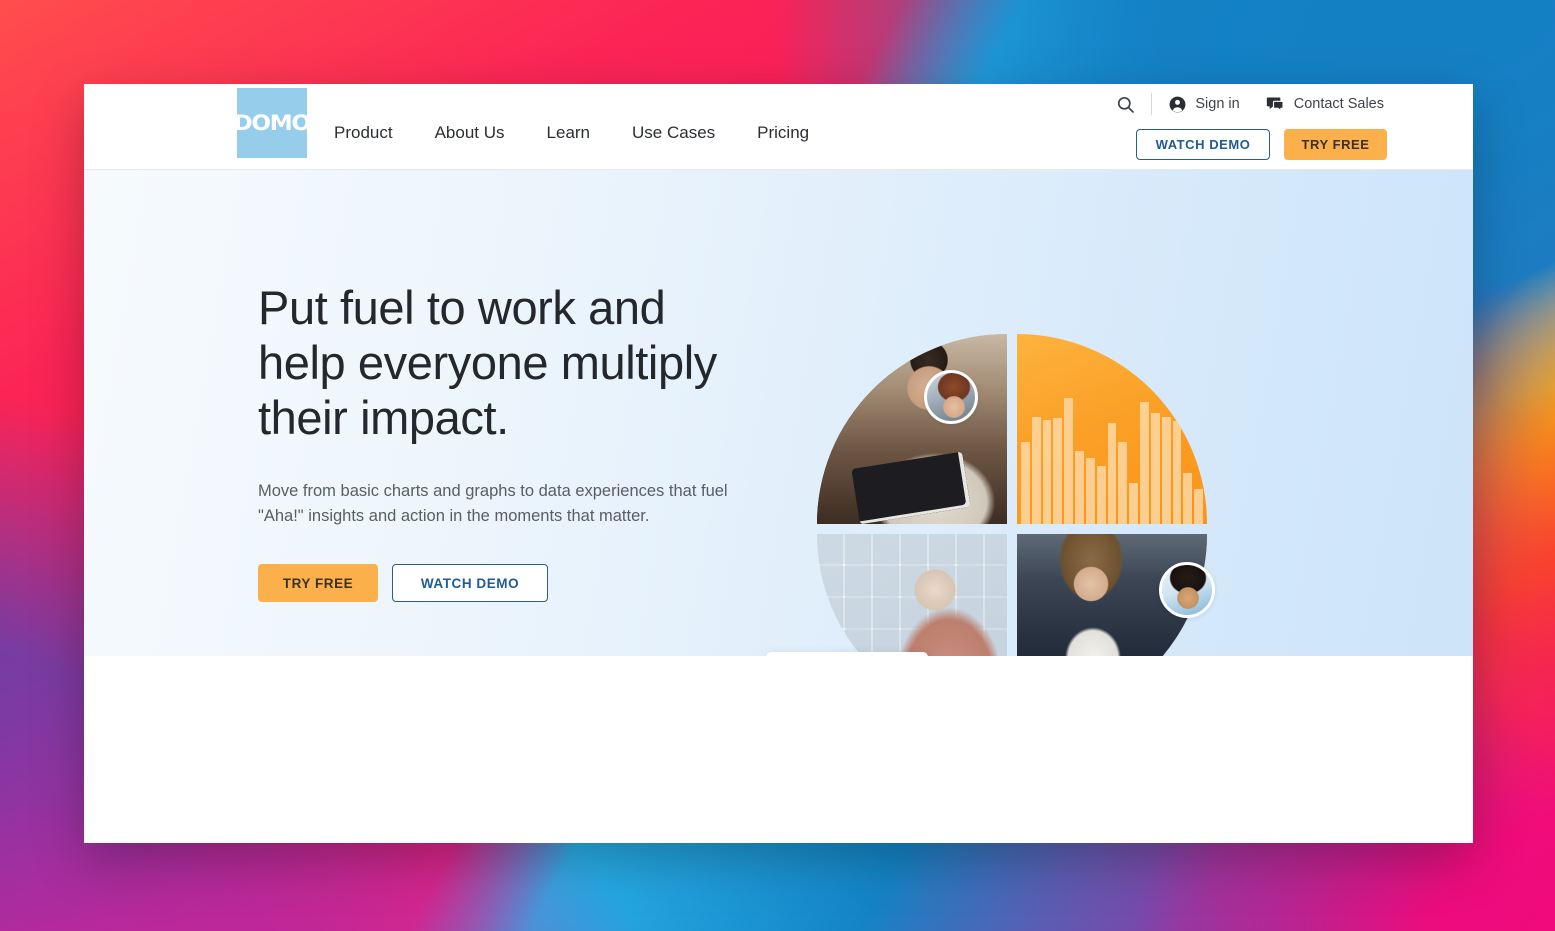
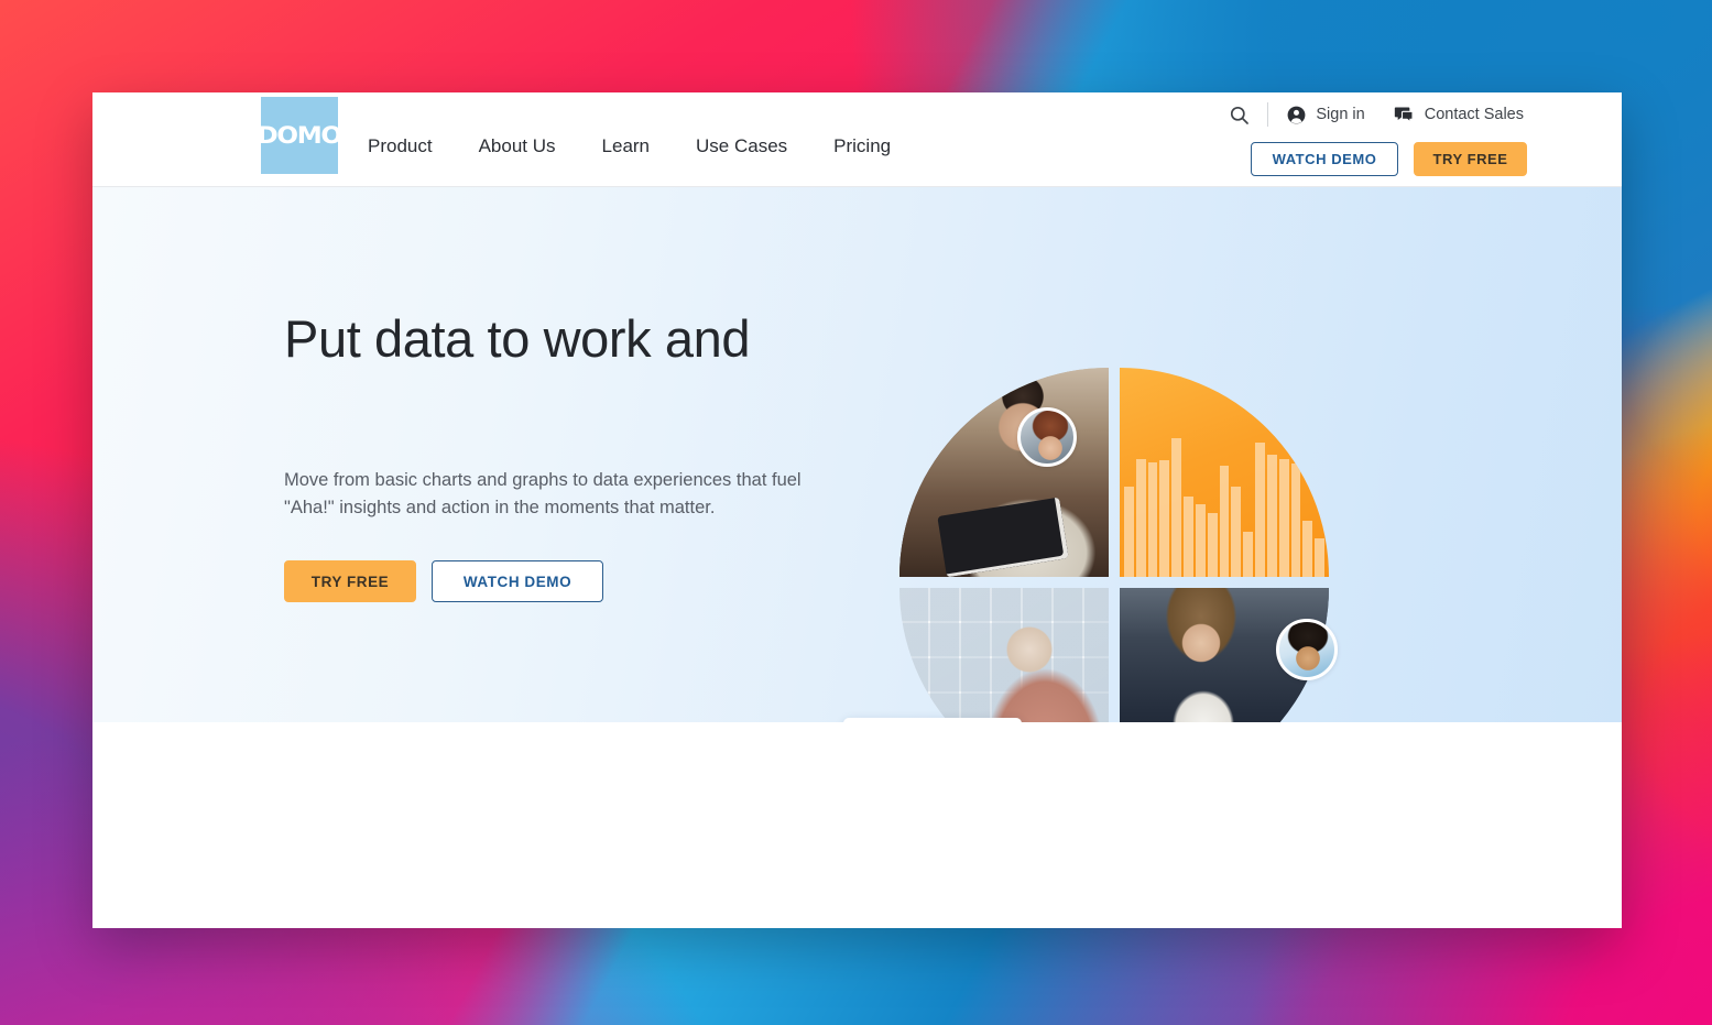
  DOMO
  Product
  About Us
  Learn
  Use Cases
  Pricing
  Sign in
  Contact Sales
  WATCH DEMO
  TRY FREE
- Put fuel to work and
+ Put data to work and
- help everyone multiply
- their impact.
  Move from basic charts and graphs to data experiences that fuel "Aha!" insights and action in the moments that matter.
  TRY FREE
  WATCH DEMO
